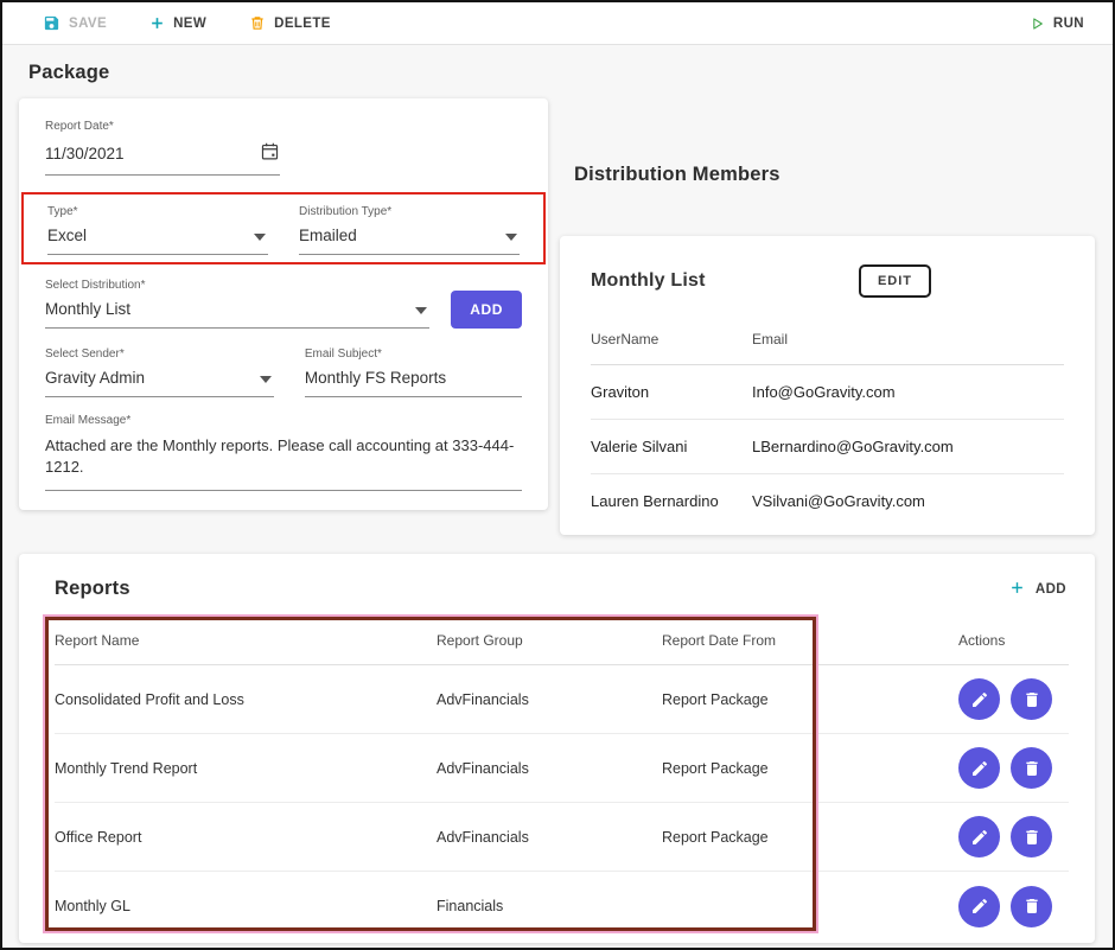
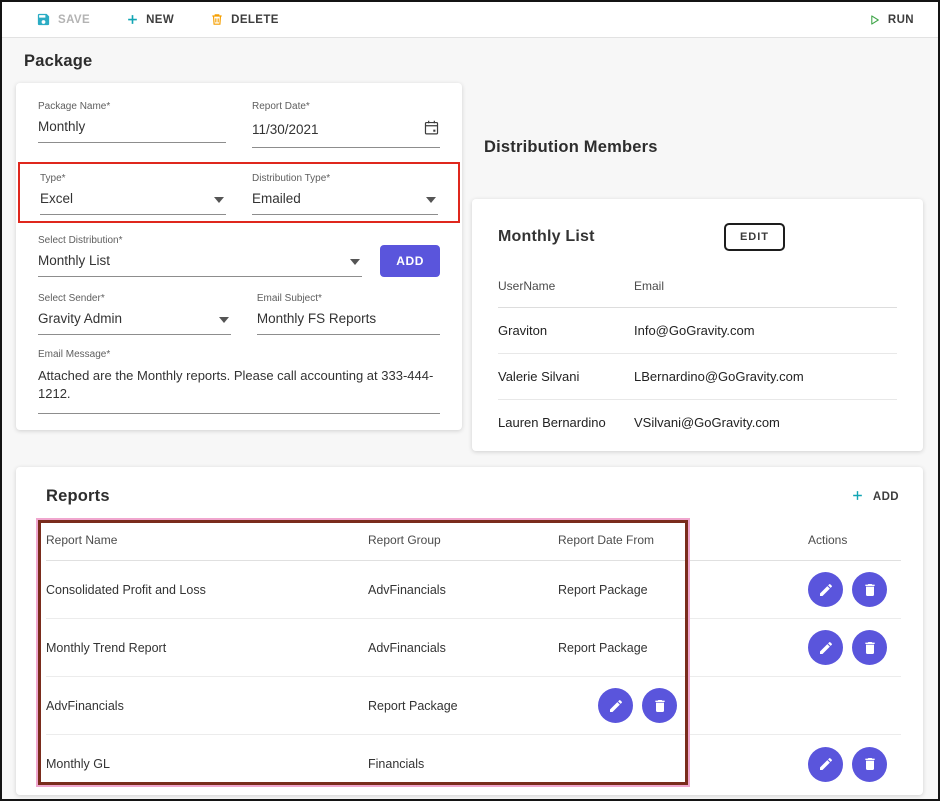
  SAVE
  NEW
  DELETE
  RUN
  Package
+ Package Name*
+ Monthly
  Report Date*
  11/30/2021
  Type*
  Excel
  Distribution Type*
  Emailed
  Select Distribution*
  Monthly List
  ADD
  Select Sender*
  Gravity Admin
  Email Subject*
  Monthly FS Reports
  Email Message*
  Attached are the Monthly reports. Please call accounting at 333-444-1212.
  Distribution Members
  Monthly List
  EDIT
  UserName
  Email
  Graviton
  Info@GoGravity.com
  Valerie Silvani
  LBernardino@GoGravity.com
  Lauren Bernardino
  VSilvani@GoGravity.com
  Reports
  ADD
  Report Name
  Report Group
  Report Date From
  Actions
  Consolidated Profit and Loss
  AdvFinancials
  Report Package
  Monthly Trend Report
  AdvFinancials
  Report Package
- Office Report
  AdvFinancials
  Report Package
  Monthly GL
  Financials
